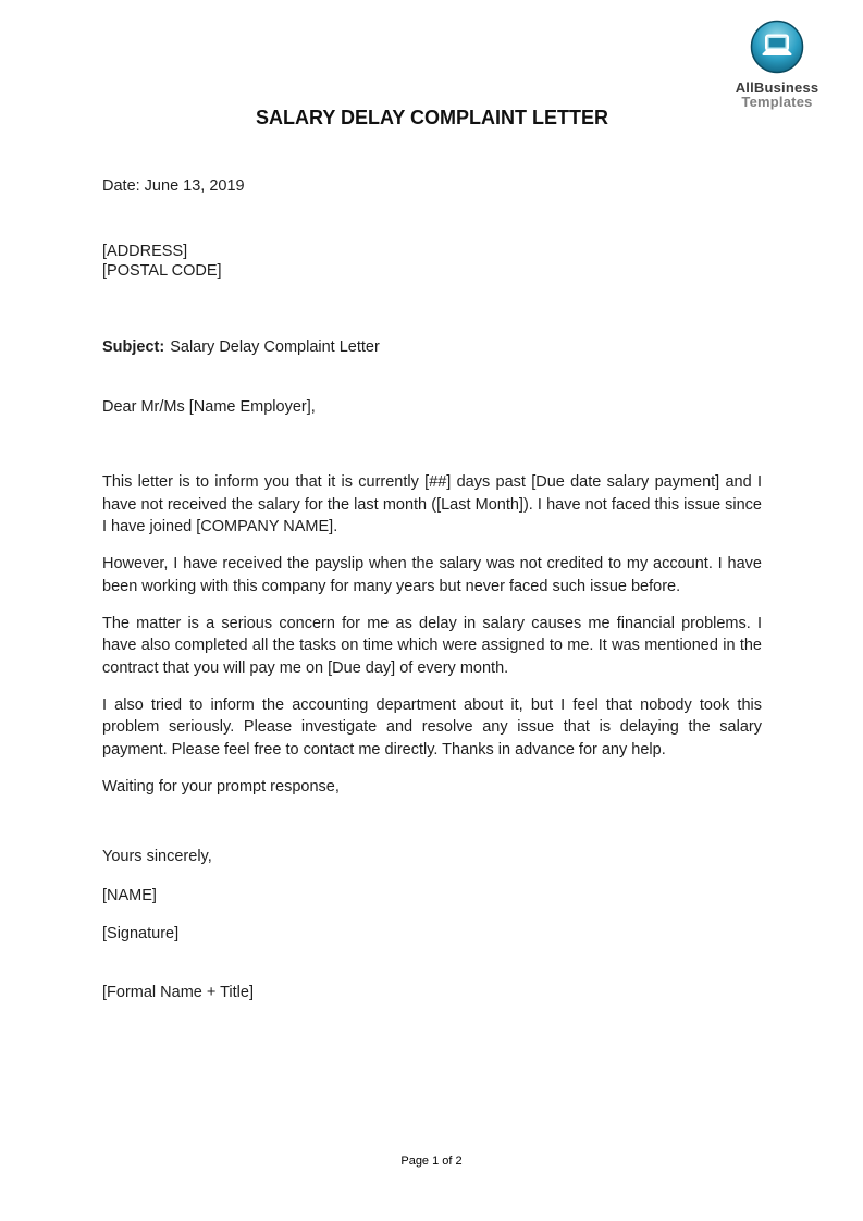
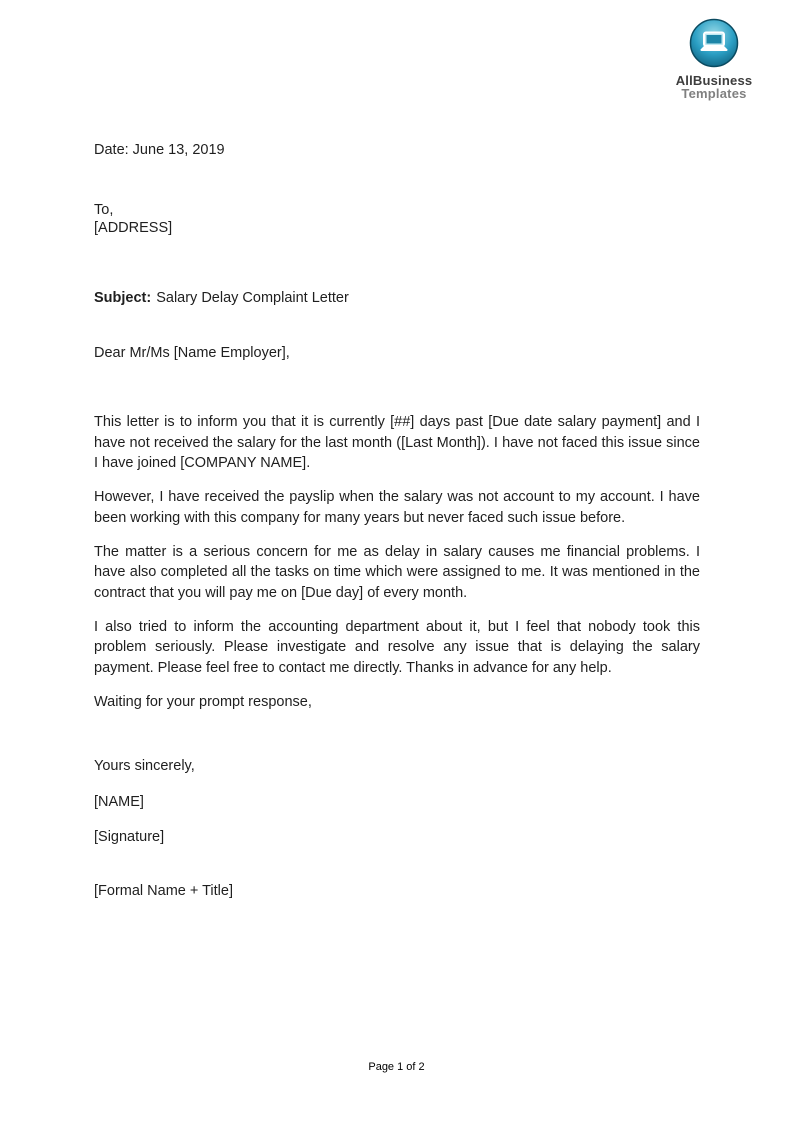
  AllBusiness
  Templates
- SALARY DELAY COMPLAINT LETTER
  Date: June 13, 2019
+ To,
  [ADDRESS]
- [POSTAL CODE]
  Subject: Salary Delay Complaint Letter
  Dear Mr/Ms [Name Employer],
  This letter is to inform you that it is currently [##] days past [Due date salary payment] and I have not received the salary for the last month ([Last Month]). I have not faced this issue since I have joined [COMPANY NAME].
- However, I have received the payslip when the salary was not credited to my account. I have been working with this company for many years but never faced such issue before.
+ However, I have received the payslip when the salary was not account to my account. I have been working with this company for many years but never faced such issue before.
  The matter is a serious concern for me as delay in salary causes me financial problems. I have also completed all the tasks on time which were assigned to me. It was mentioned in the contract that you will pay me on [Due day] of every month.
  I also tried to inform the accounting department about it, but I feel that nobody took this problem seriously. Please investigate and resolve any issue that is delaying the salary payment. Please feel free to contact me directly. Thanks in advance for any help.
  Waiting for your prompt response,
  Yours sincerely,
  [NAME]
  [Signature]
  [Formal Name + Title]
  Page 1 of 2
